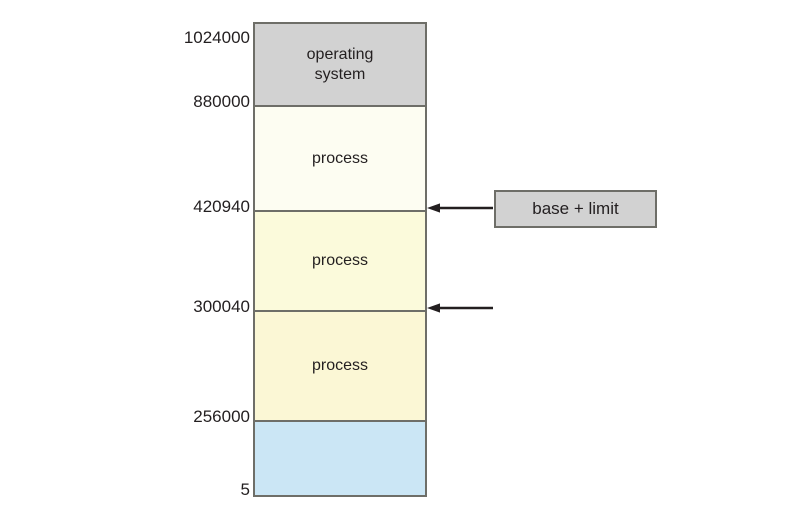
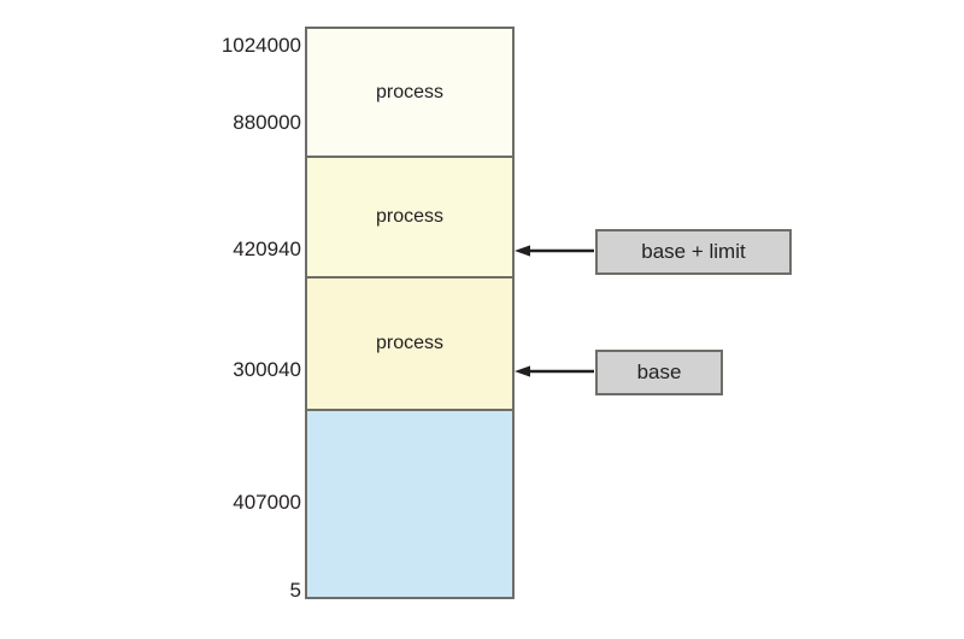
- operating
- system
  process
  process
  process
  1024000
  880000
  420940
  300040
- 256000
+ 407000
  5
  base + limit
+ base
